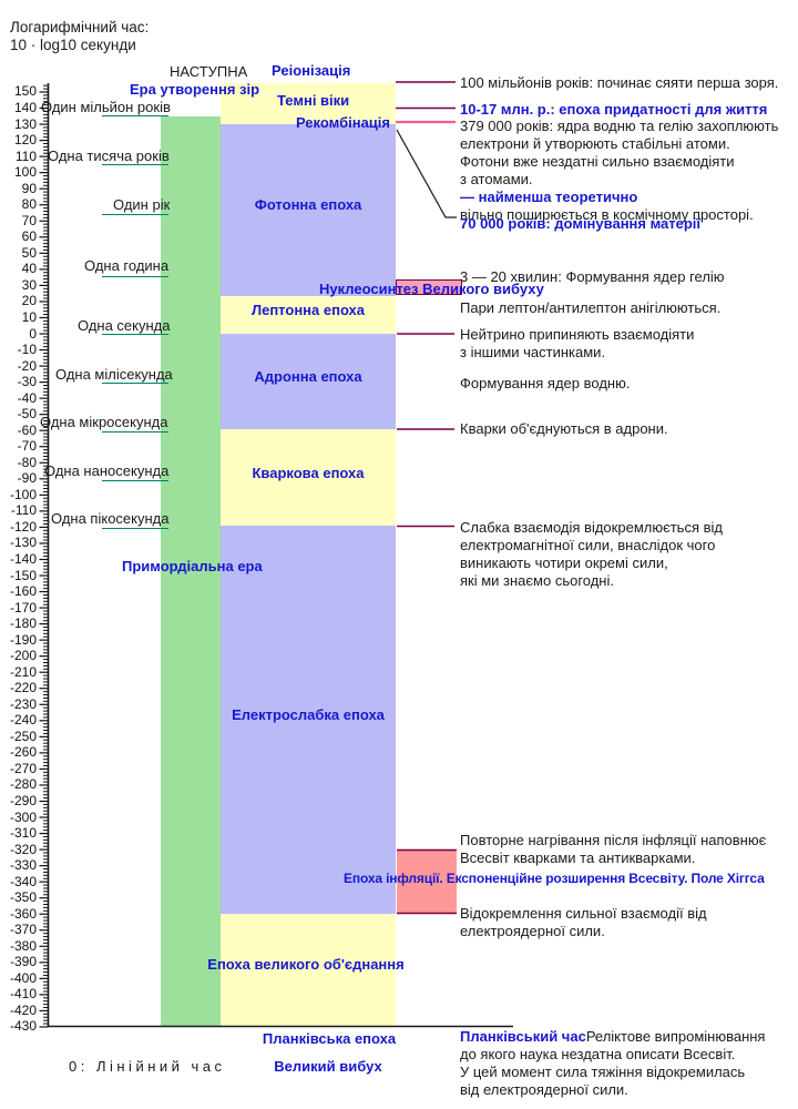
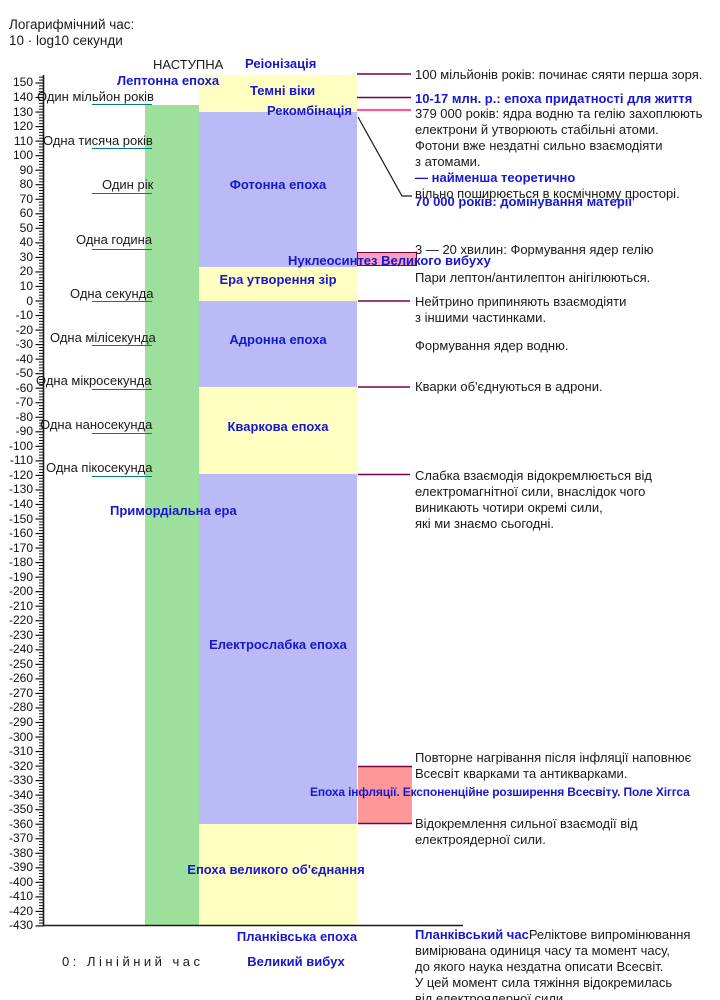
  Логарифмічний час:
  10 · log10 секунди
  150
  140
  130
  120
  110
  100
  90
  80
  70
  60
  50
  40
  30
  20
  10
  0
  -10
  -20
  -30
  -40
  -50
  -60
  -70
  -80
  -90
  -100
  -110
  -120
  -130
  -140
  -150
  -160
  -170
  -180
  -190
  -200
  -210
  -220
  -230
  -240
  -250
  -260
  -270
  -280
  -290
  -300
  -310
  -320
  -330
  -340
  -350
  -360
  -370
  -380
  -390
  -400
  -410
  -420
  -430
  НАСТУПНА
  Реіонізація
- Ера утворення зір
+ Лептонна епоха
  Темні віки
  Рекомбінація
  Фотонна епоха
  Нуклеосинтез Великого вибуху
- Лептонна епоха
+ Ера утворення зір
  Адронна епоха
  Кваркова епоха
  Примордіальна ера
  Електрослабка епоха
  Епоха інфляції. Експоненційне розширення Всесвіту. Поле Хіггса
  Епоха великого об'єднання
  Планківська епоха
  Великий вибух
  0: Лінійний час
  Один мільйон років
  Одна тисяча років
  Один рік
  Одна година
  Одна секунда
  Одна мілісекунда
  Одна мікросекунда
  Одна наносекунда
  Одна пікосекунда
  100 мільйонів років: починає сяяти перша зоря.
  10-17 млн. р.: епоха придатності для життя
  379 000 років: ядра водню та гелію захоплюють
  електрони й утворюють стабільні атоми.
  Фотони вже нездатні сильно взаємодіяти
  з атомами.
  — найменша теоретично
  вільно поширюється в космічному просторі.
  70 000 років: домінування матерії
  3 — 20 хвилин: Формування ядер гелію
  Пари лептон/антилептон анігілюються.
  Нейтрино припиняють взаємодіяти
  з іншими частинками.
  Формування ядер водню.
  Кварки об'єднуються в адрони.
  Слабка взаємодія відокремлюється від
  електромагнітної сили, внаслідок чого
  виникають чотири окремі сили,
  які ми знаємо сьогодні.
  Повторне нагрівання після інфляції наповнює
  Всесвіт кварками та антикварками.
  Відокремлення сильної взаємодії від
  електроядерної сили.
  Планківський часРеліктове випромінювання
+ вимірювана одиниця часу та момент часу,
  до якого наука нездатна описати Всесвіт.
  У цей момент сила тяжіння відокремилась
  від електроядерної сили.
